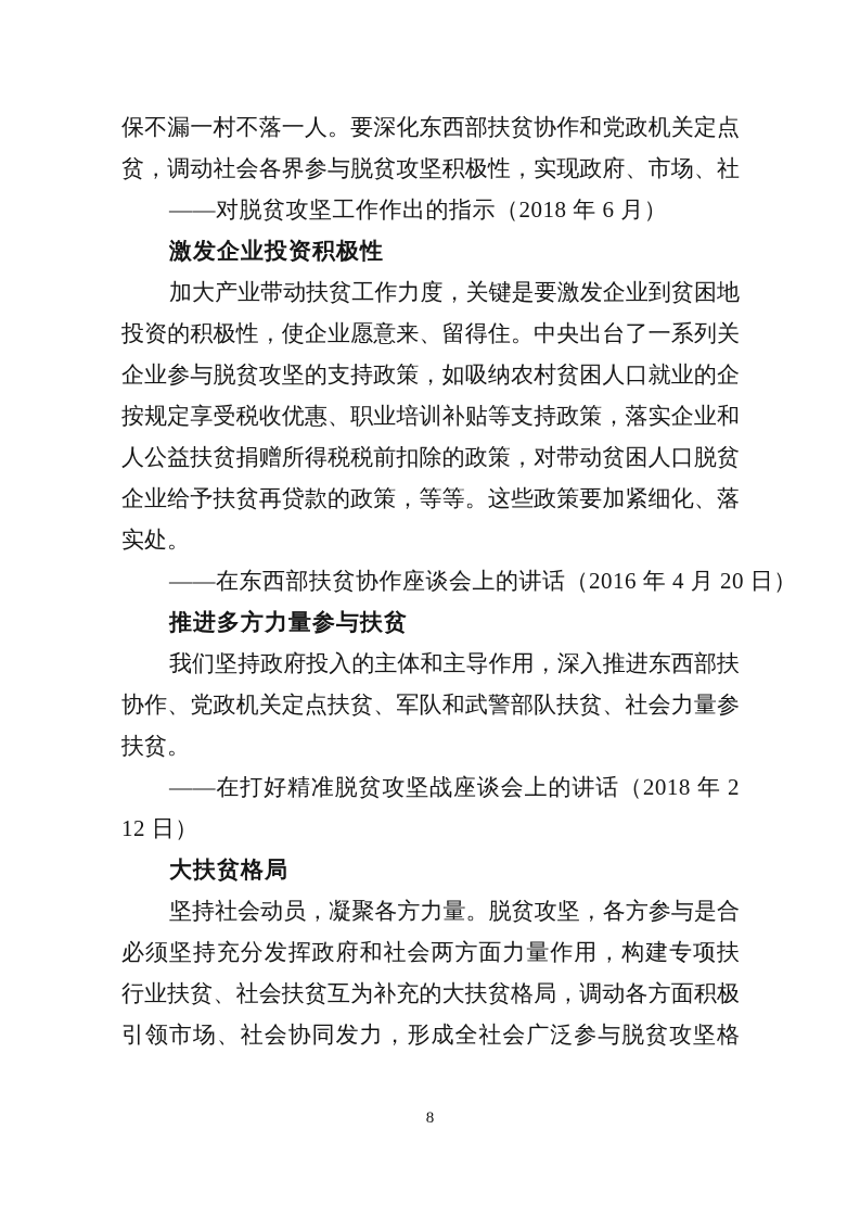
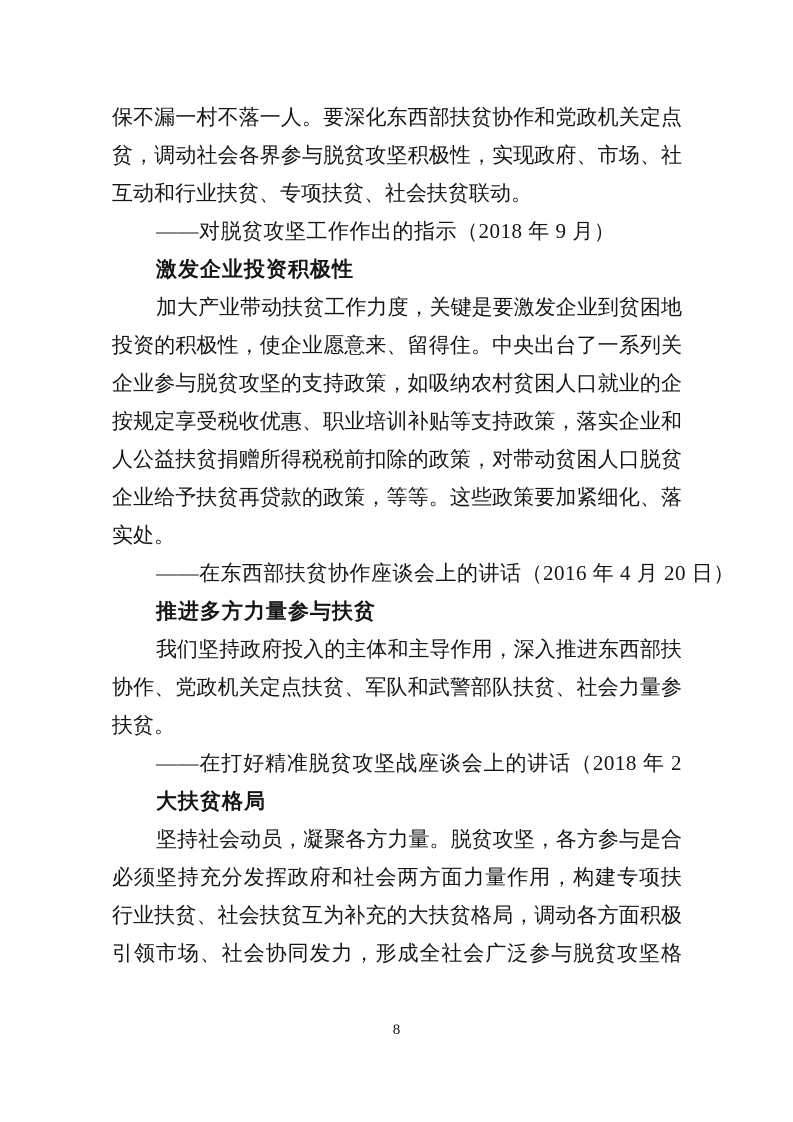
  保不漏一村不落一人。要深化东西部扶贫协作和党政机关定点
  贫，调动社会各界参与脱贫攻坚积极性，实现政府、市场、社
+ 互动和行业扶贫、专项扶贫、社会扶贫联动。
- ——对脱贫攻坚工作作出的指示（2018 年 6 月）
+ ——对脱贫攻坚工作作出的指示（2018 年 9 月）
  激发企业投资积极性
  加大产业带动扶贫工作力度，关键是要激发企业到贫困地
  投资的积极性，使企业愿意来、留得住。中央出台了一系列关
  企业参与脱贫攻坚的支持政策，如吸纳农村贫困人口就业的企
  按规定享受税收优惠、职业培训补贴等支持政策，落实企业和
  人公益扶贫捐赠所得税税前扣除的政策，对带动贫困人口脱贫
  企业给予扶贫再贷款的政策，等等。这些政策要加紧细化、落
  实处。
  ——在东西部扶贫协作座谈会上的讲话（2016 年 4 月 20 日）
  推进多方力量参与扶贫
  我们坚持政府投入的主体和主导作用，深入推进东西部扶
  协作、党政机关定点扶贫、军队和武警部队扶贫、社会力量参
  扶贫。
  ——在打好精准脱贫攻坚战座谈会上的讲话（2018 年 2
- 12 日）
  大扶贫格局
  坚持社会动员，凝聚各方力量。脱贫攻坚，各方参与是合
  必须坚持充分发挥政府和社会两方面力量作用，构建专项扶
  行业扶贫、社会扶贫互为补充的大扶贫格局，调动各方面积极
  引领市场、社会协同发力，形成全社会广泛参与脱贫攻坚格
  8
